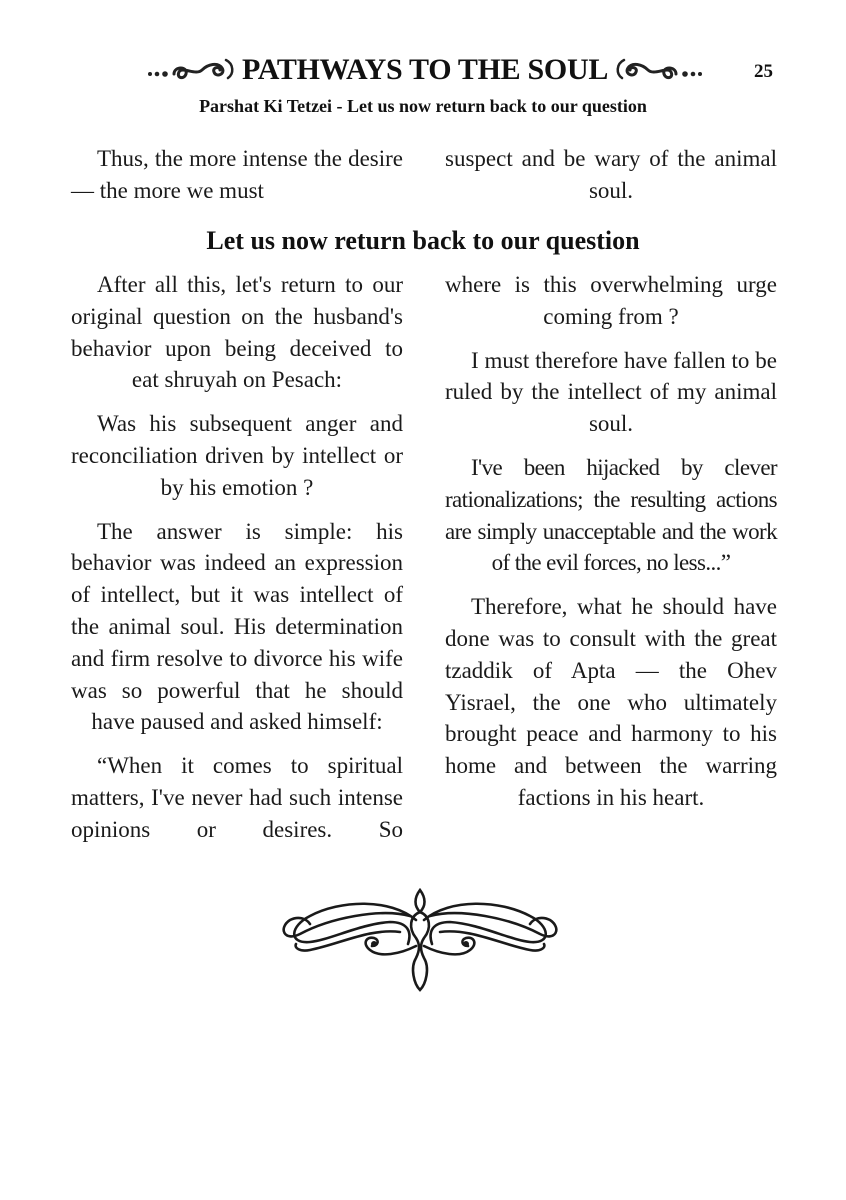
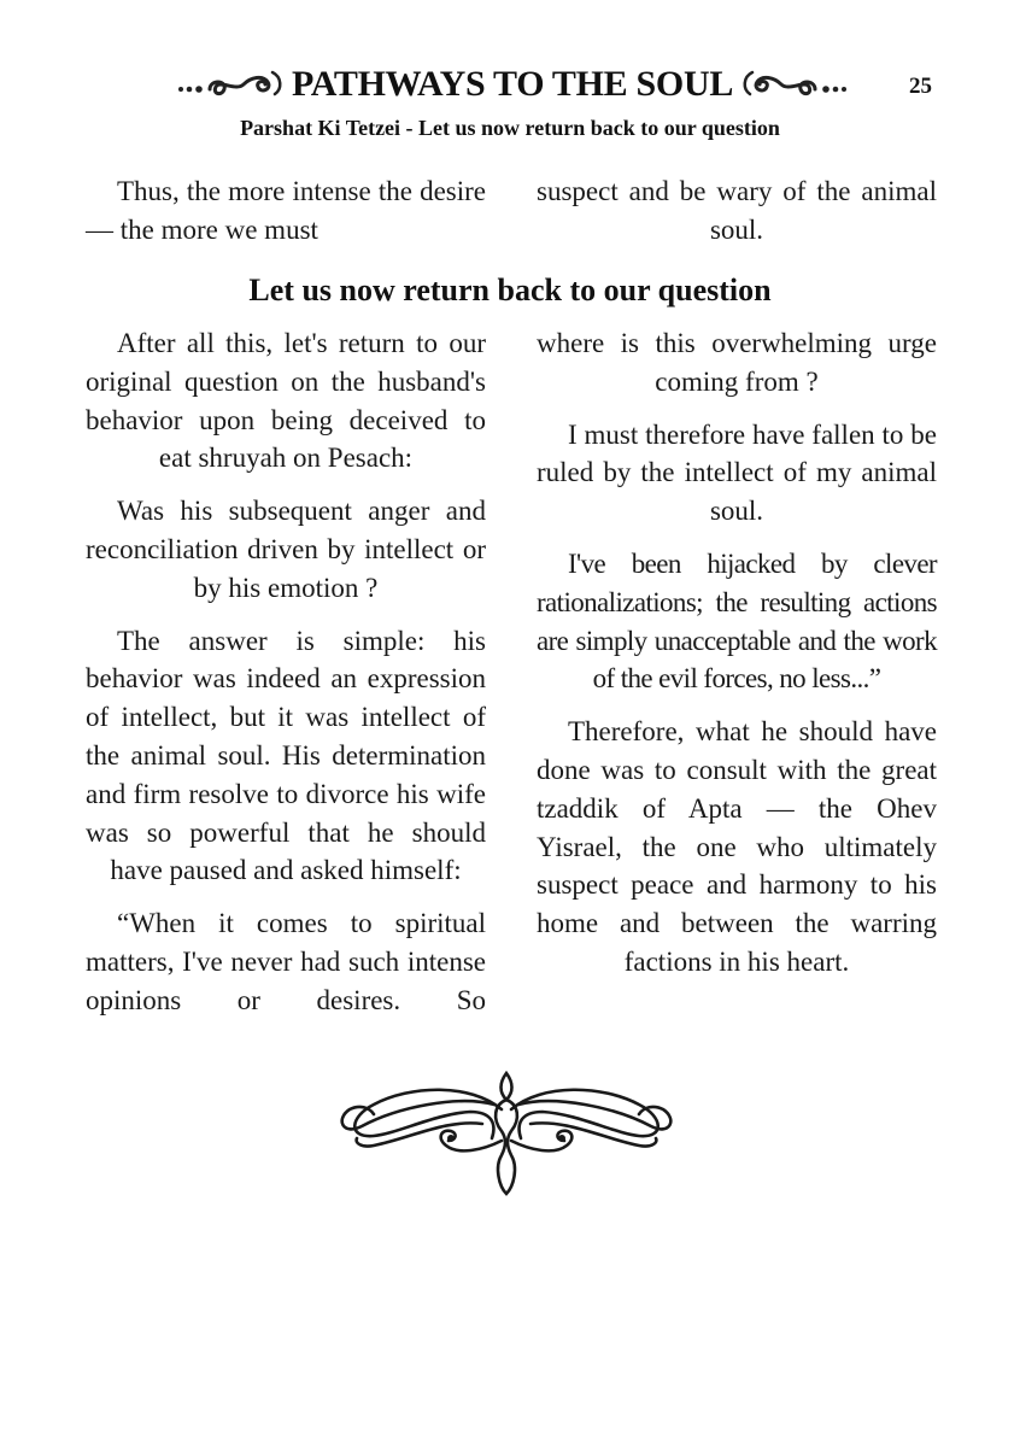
  PATHWAYS TO THE SOUL
  25
  Parshat Ki Tetzei - Let us now return back to our question
  Thus, the more intense the desire — the more we must
  suspect and be wary of the animal soul.
  Let us now return back to our question
  After all this, let's return to our original question on the husband's behavior upon being deceived to eat shruyah on Pesach:
  Was his subsequent anger and reconciliation driven by intellect or by his emotion ?
  The answer is simple: his behavior was indeed an expression of intellect, but it was intellect of the animal soul. His determination and firm resolve to divorce his wife was so powerful that he should have paused and asked himself:
  “When it comes to spiritual matters, I've never had such intense opinions or desires. So
  where is this overwhelming urge coming from ?
  I must therefore have fallen to be ruled by the intellect of my animal soul.
  I've been hijacked by clever rationalizations; the resulting actions are simply unacceptable and the work of the evil forces, no less...”
- Therefore, what he should have done was to consult with the great tzaddik of Apta — the Ohev Yisrael, the one who ultimately brought peace and harmony to his home and between the warring factions in his heart.
+ Therefore, what he should have done was to consult with the great tzaddik of Apta — the Ohev Yisrael, the one who ultimately suspect peace and harmony to his home and between the warring factions in his heart.
